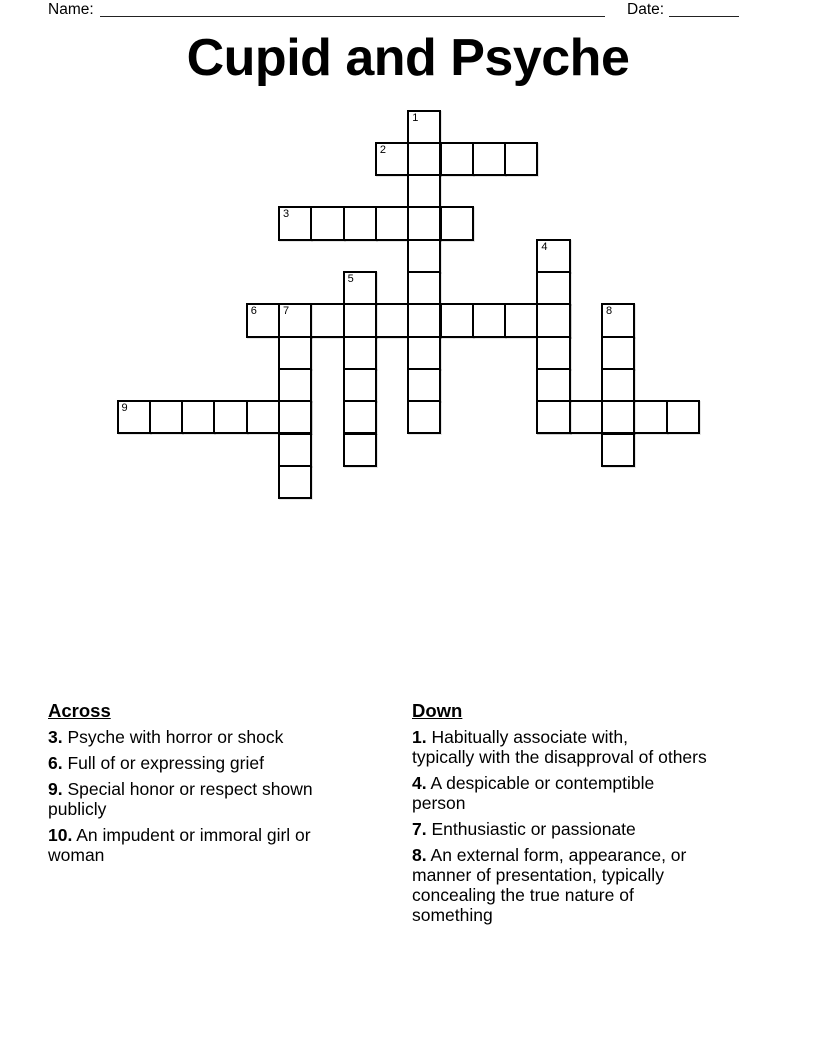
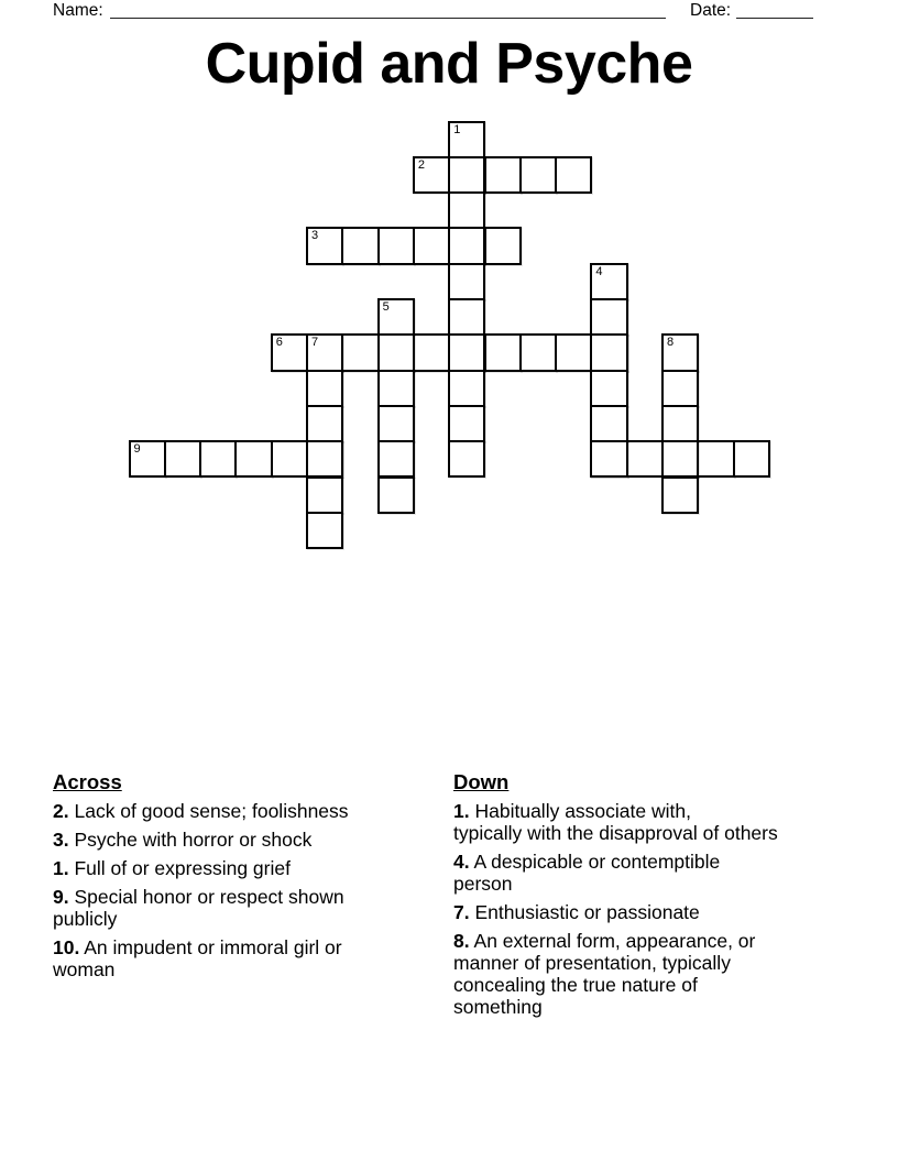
  Name:
  Date:
  Cupid and Psyche
  2
  3
  6
  9
  1
  4
  5
  7
  8
  Across
+ 2. Lack of good sense; foolishness
  3. Psyche with horror or shock
- 6. Full of or expressing grief
+ 1. Full of or expressing grief
  9. Special honor or respect shown
  publicly
  10. An impudent or immoral girl or
  woman
  Down
  1. Habitually associate with,
  typically with the disapproval of others
  4. A despicable or contemptible
  person
  7. Enthusiastic or passionate
  8. An external form, appearance, or
  manner of presentation, typically
  concealing the true nature of
  something
